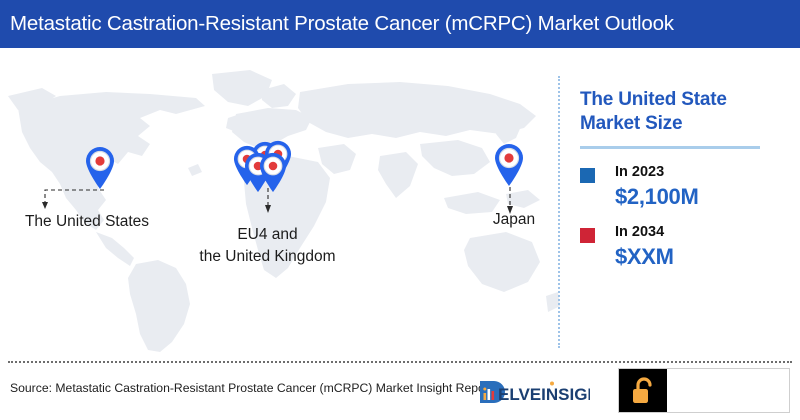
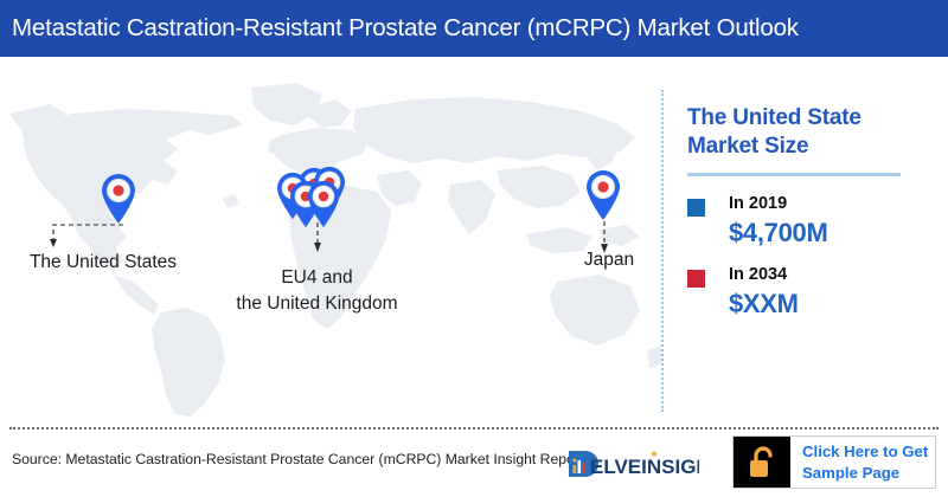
  Metastatic Castration-Resistant Prostate Cancer (mCRPC) Market Outlook
  The United States
  EU4 and
  the United Kingdom
  Japan
  The United State
  Market Size
- In 2023
+ In 2019
- $2,100M
+ $4,700M
  In 2034
  $XXM
  Source: Metastatic Castration-Resistant Prostate Cancer (mCRPC) Market Insight Rep
  ELVEINSIG
+ Click Here to Get
+ Sample Page
